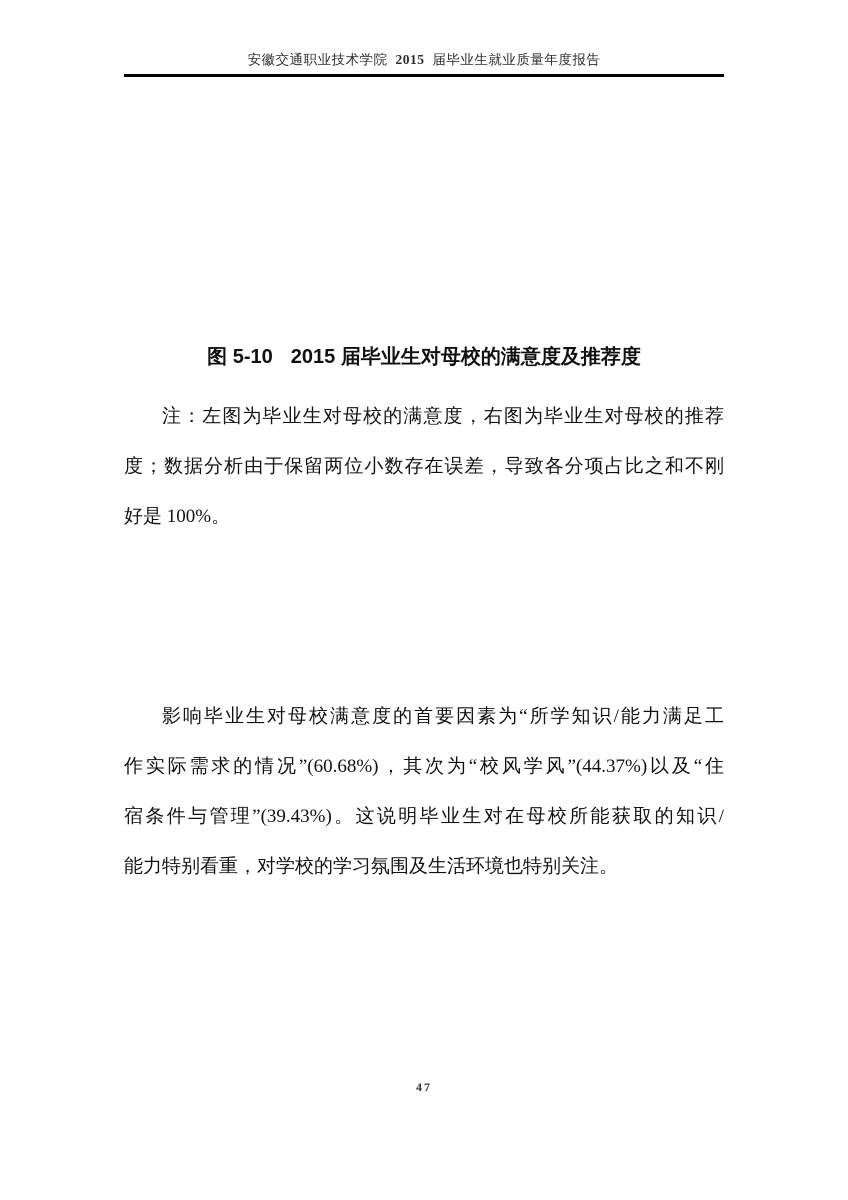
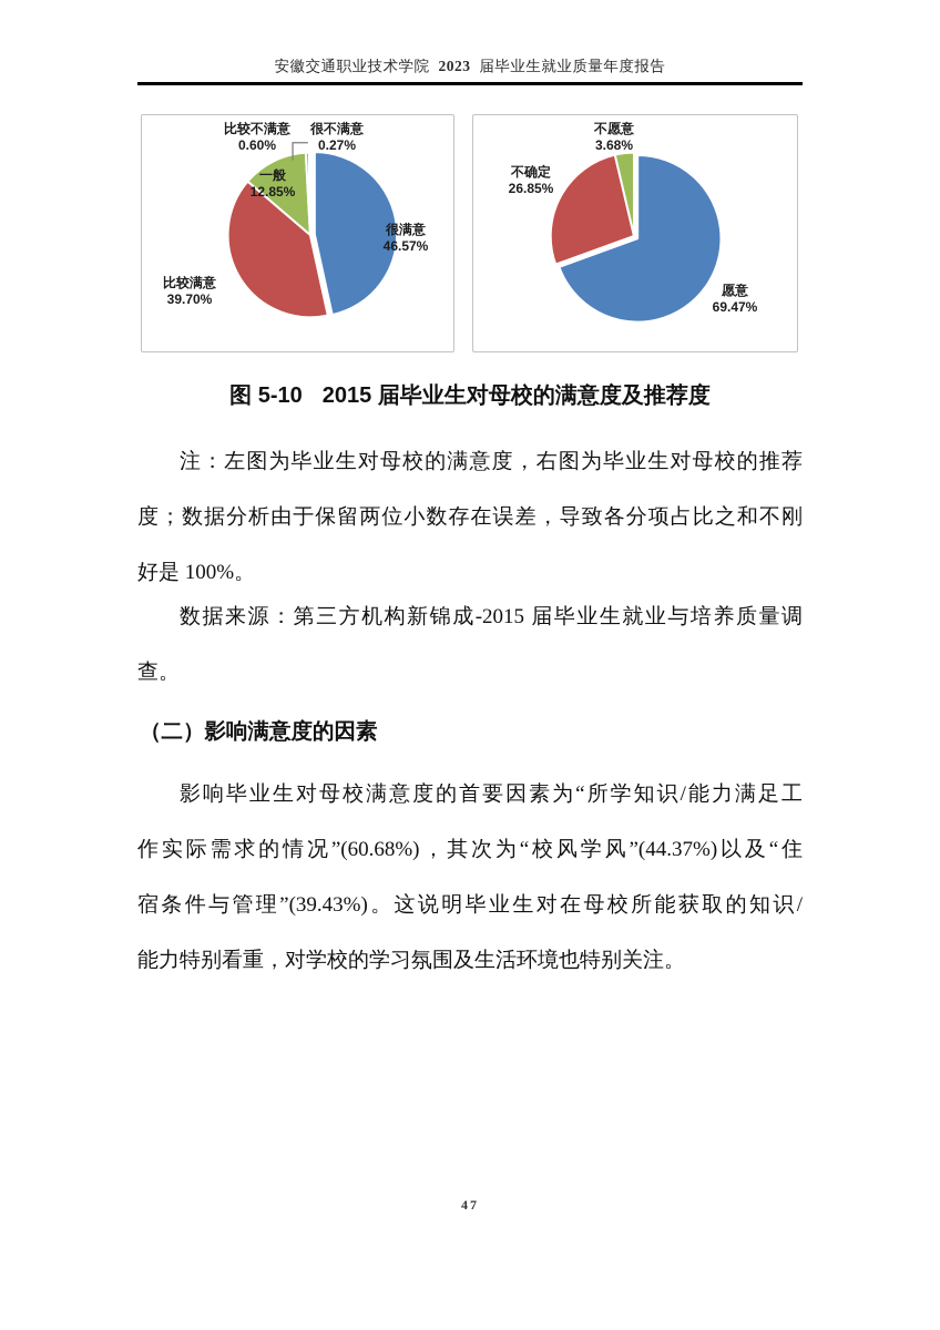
- 安徽交通职业技术学院 2015 届毕业生就业质量年度报告
+ 安徽交通职业技术学院 2023 届毕业生就业质量年度报告
+ 很满意
+ 46.57%
+ 比较满意
+ 39.70%
+ 一般
+ 12.85%
+ 比较不满意
+ 0.60%
+ 很不满意
+ 0.27%
+ 愿意
+ 69.47%
+ 不确定
+ 26.85%
+ 不愿意
+ 3.68%
  图 5-10 2015 届毕业生对母校的满意度及推荐度
  注：左图为毕业生对母校的满意度，右图为毕业生对母校的推荐
  度；数据分析由于保留两位小数存在误差，导致各分项占比之和不刚
  好是 100%。
+ 数据来源：第三方机构新锦成-2015 届毕业生就业与培养质量调
+ 查。
+ （二）影响满意度的因素
  影响毕业生对母校满意度的首要因素为“所学知识/能力满足工
  作实际需求的情况”(60.68%)，其次为“校风学风”(44.37%)以及“住
  宿条件与管理”(39.43%)。这说明毕业生对在母校所能获取的知识/
  能力特别看重，对学校的学习氛围及生活环境也特别关注。
  47
